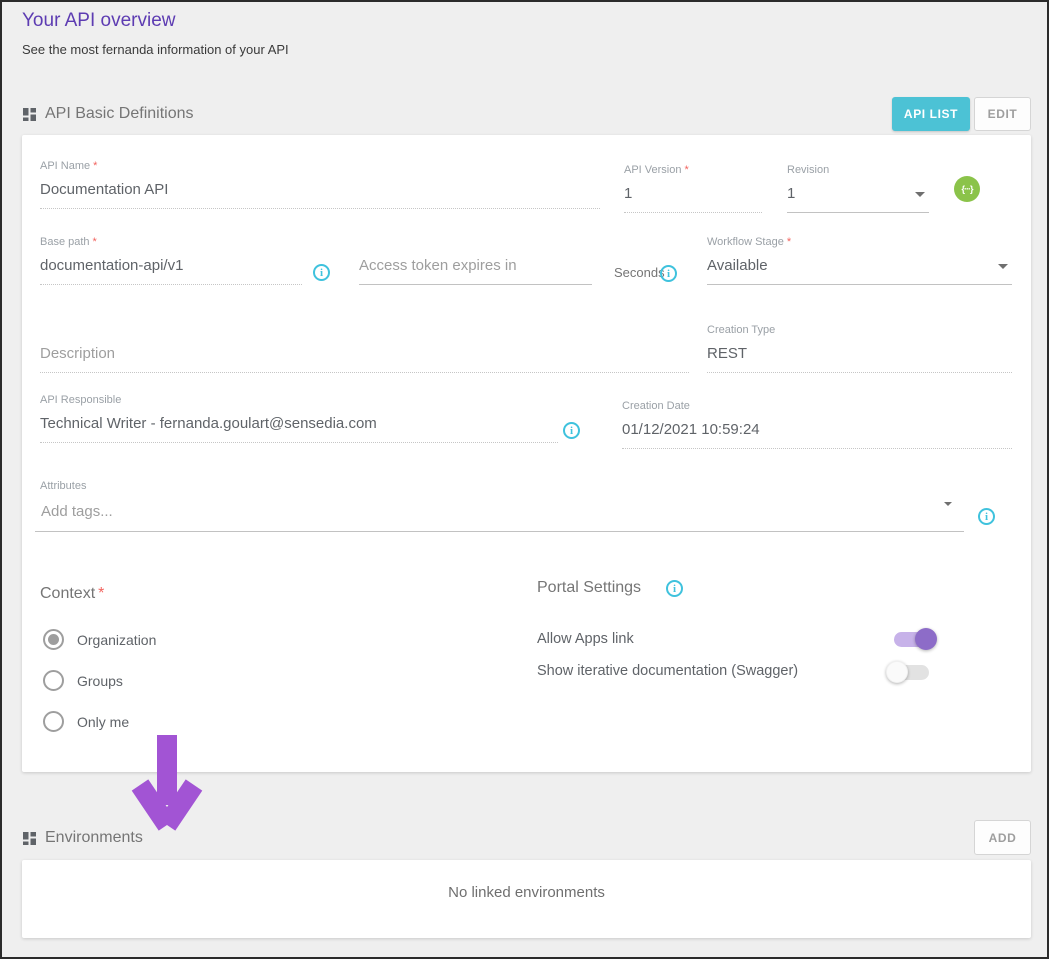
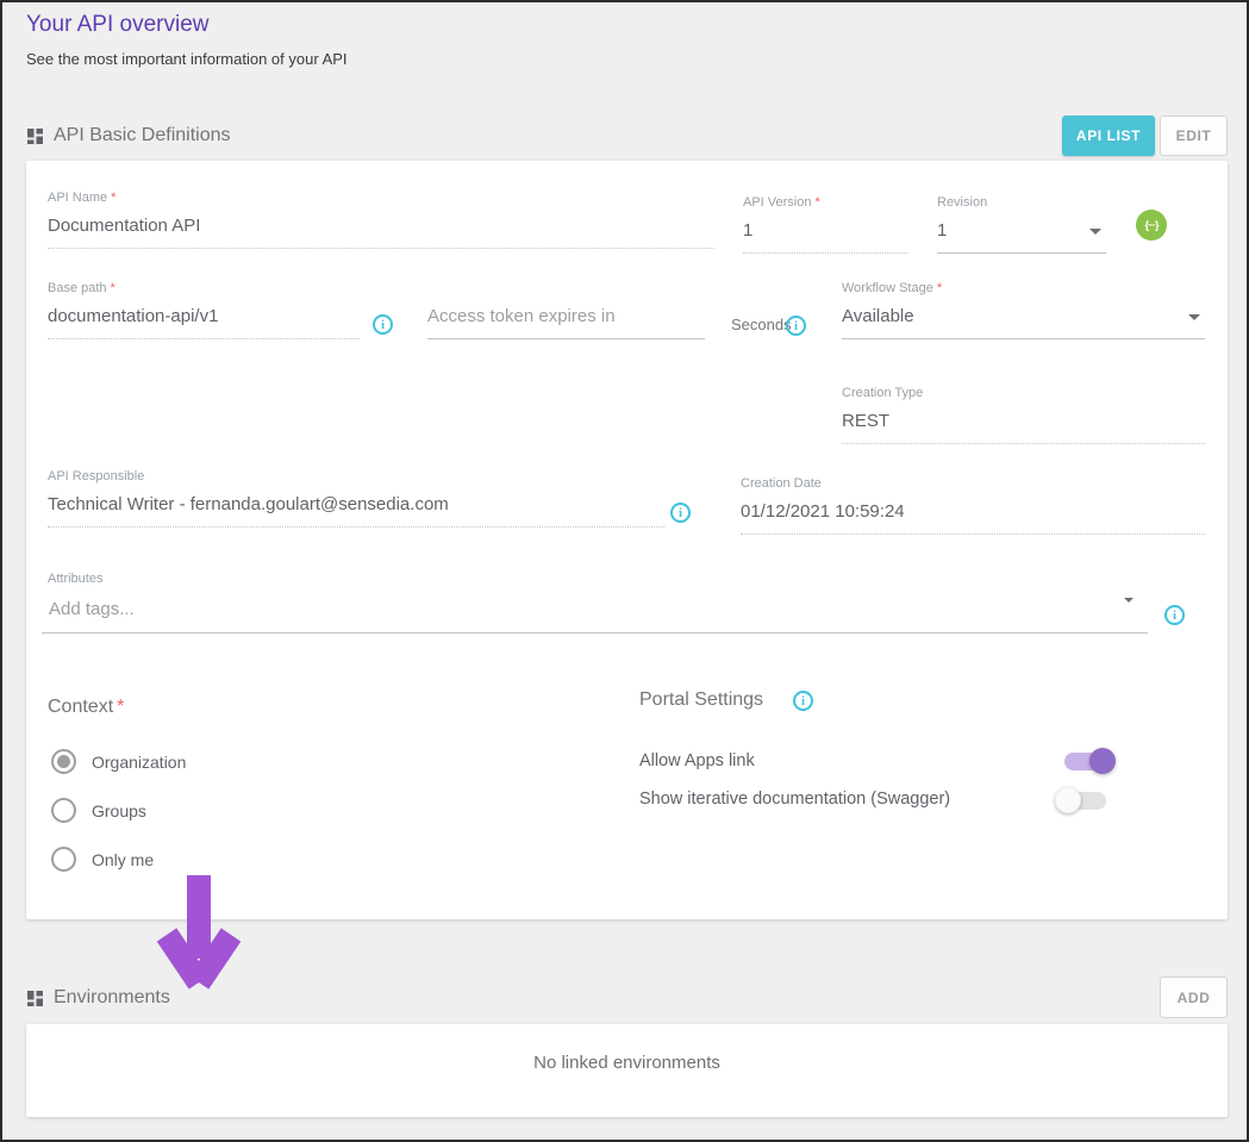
  Your API overview
- See the most fernanda information of your API
+ See the most important information of your API
  API Basic Definitions
  API LIST
  EDIT
  API Name *
  Documentation API
  API Version *
  1
  Revision
  1
  {···}
  Base path *
  documentation-api/v1
  i
  Access token expires in
  Seconds
  i
  Workflow Stage *
  Available
- Description
  Creation Type
  REST
  API Responsible
  Technical Writer - fernanda.goulart@sensedia.com
  i
  Creation Date
  01/12/2021 10:59:24
  Attributes
  Add tags...
  i
  Context *
  Organization
  Groups
  Only me
  Portal Settings
  i
  Allow Apps link
  Show iterative documentation (Swagger)
  Environments
  ADD
  No linked environments
